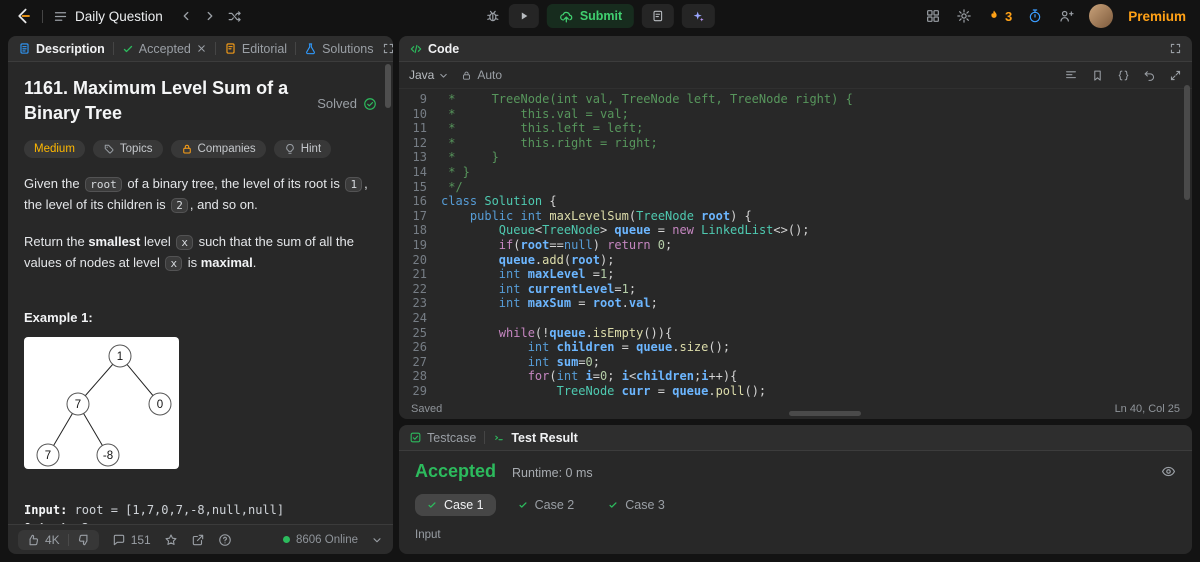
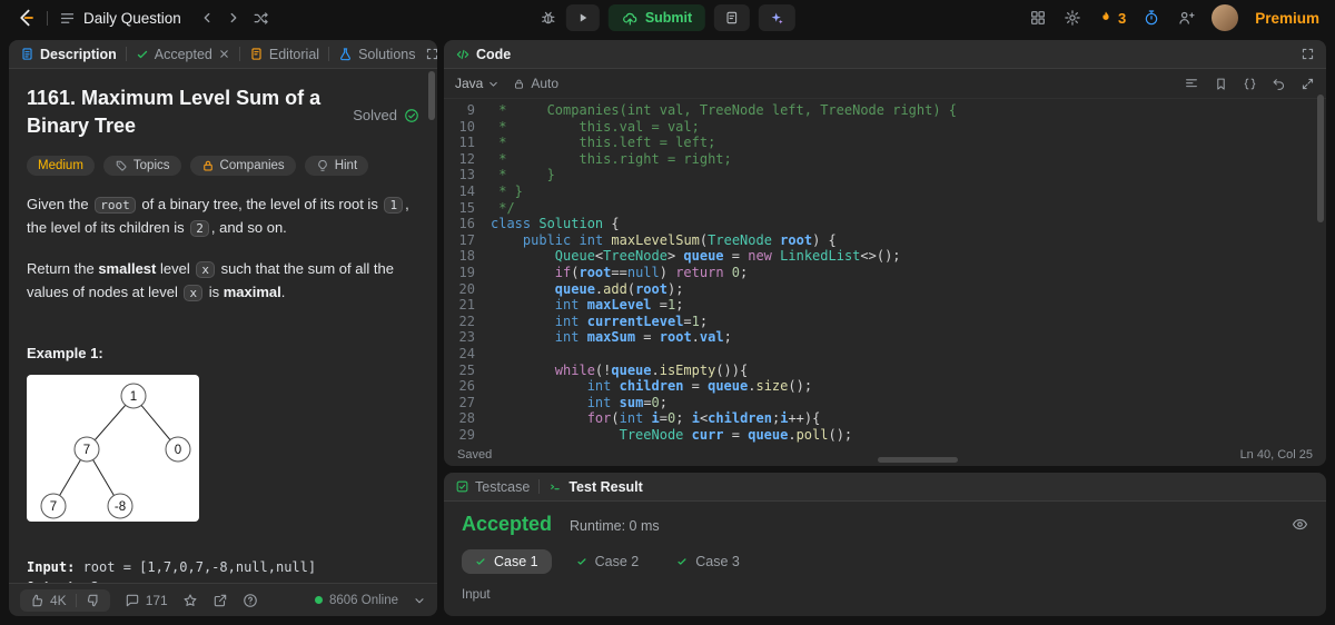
  Daily Question
  Submit
  3
  Premium
  Description
  Accepted
  Editorial
  Solutions
  1161. Maximum Level Sum of a Binary Tree
  Solved
  Medium
  Topics
  Companies
  Hint
  Given the root of a binary tree, the level of its root is 1 , the level of its children is 2 , and so on.
  Return the smallest level x such that the sum of all the values of nodes at level x is maximal.
  Example 1:
  1
  7
  0
  7
  -8
  Input: root = [1,7,0,7,-8,null,null]
  4K
- 151
+ 171
  8606 Online
  Code
  Java
  Auto
  9
- * TreeNode(int val, TreeNode left, TreeNode right) {
+ * Companies(int val, TreeNode left, TreeNode right) {
  10
  * this.val = val;
  11
  * this.left = left;
  12
  * this.right = right;
  13
  * }
  14
  * }
  15
  */
  16
  class Solution {
  17
  public int maxLevelSum(TreeNode root) {
  18
  Queue<TreeNode> queue = new LinkedList<>();
  19
  if(root==null) return 0;
  20
  queue.add(root);
  21
  int maxLevel =1;
  22
  int currentLevel=1;
  23
  int maxSum = root.val;
  24
  25
  while(!queue.isEmpty()){
  26
  int children = queue.size();
  27
  int sum=0;
  28
  for(int i=0; i<children;i++){
  29
  TreeNode curr = queue.poll();
  Saved
  Ln 40, Col 25
  Testcase
  Test Result
  Accepted
  Runtime: 0 ms
  Case 1
  Case 2
  Case 3
  Input
